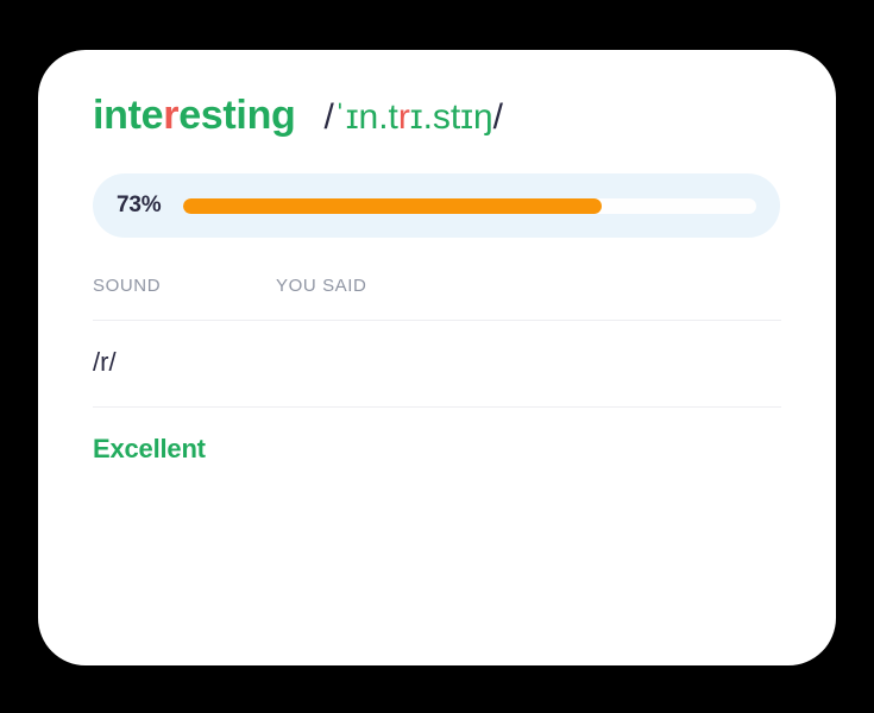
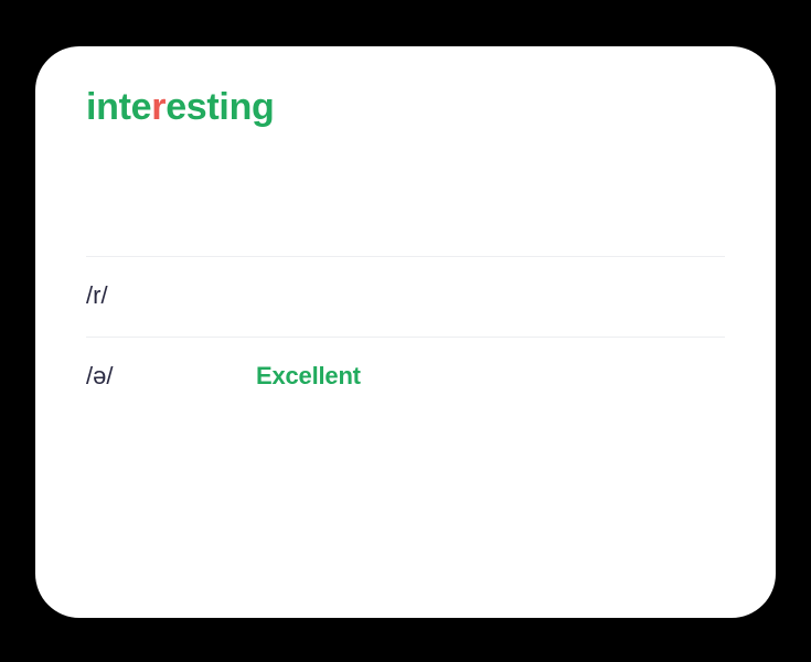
  interesting
- /ˈɪn.trɪ.stɪŋ/
- 73%
- SOUND
- YOU SAID
  /r/
+ /ə/
  Excellent
